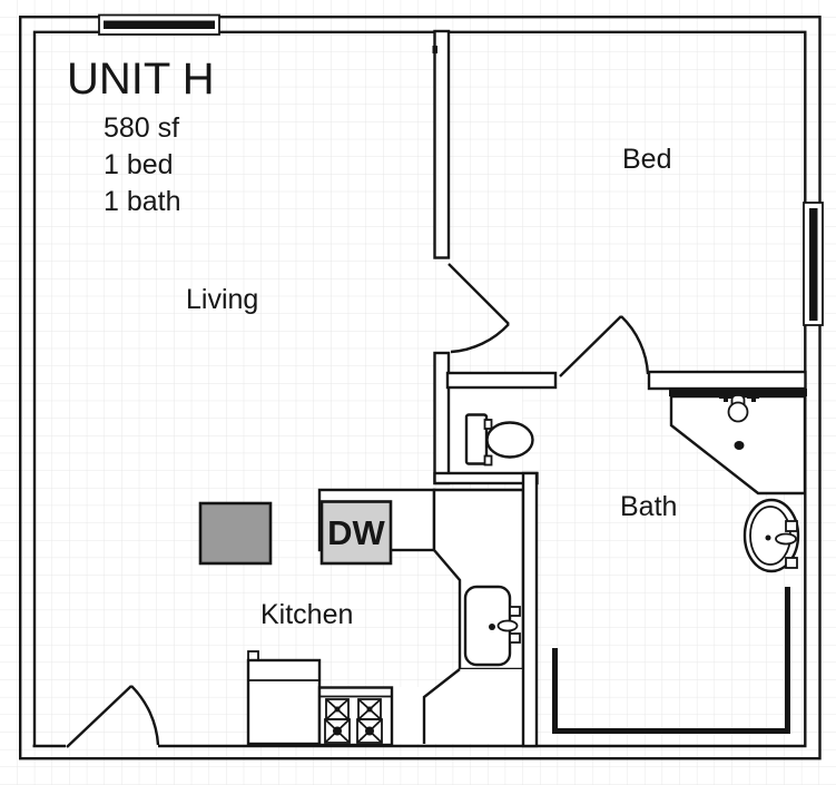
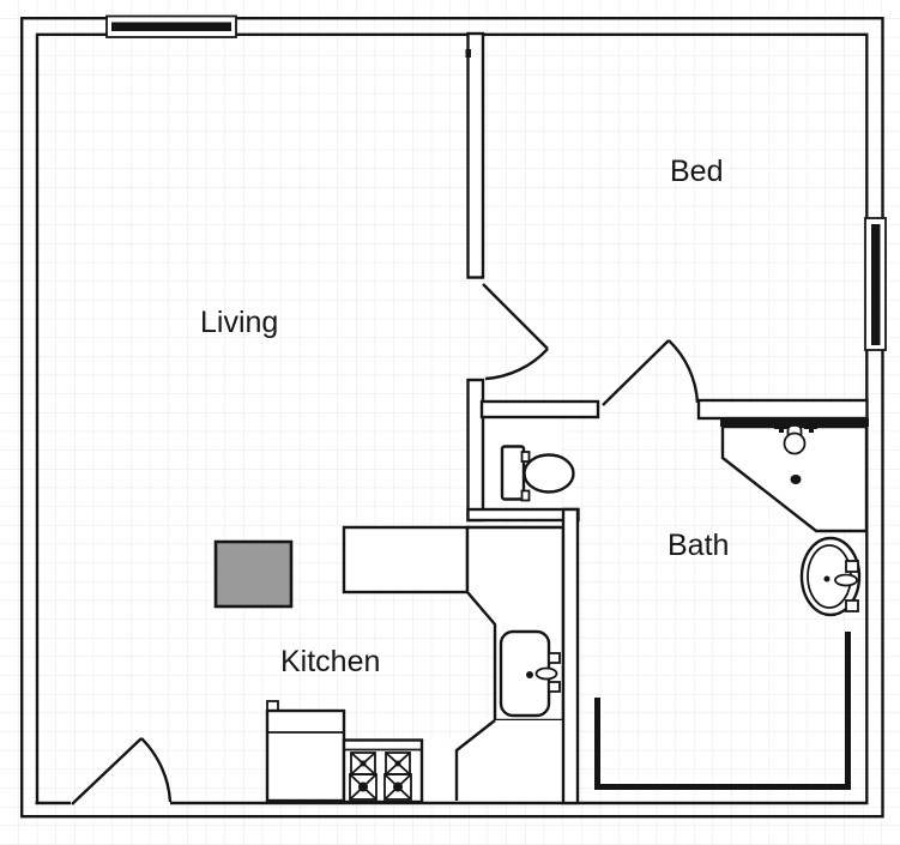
- DW
- UNIT H
- 580 sf
- 1 bed
- 1 bath
  Living
  Bed
  Bath
  Kitchen
